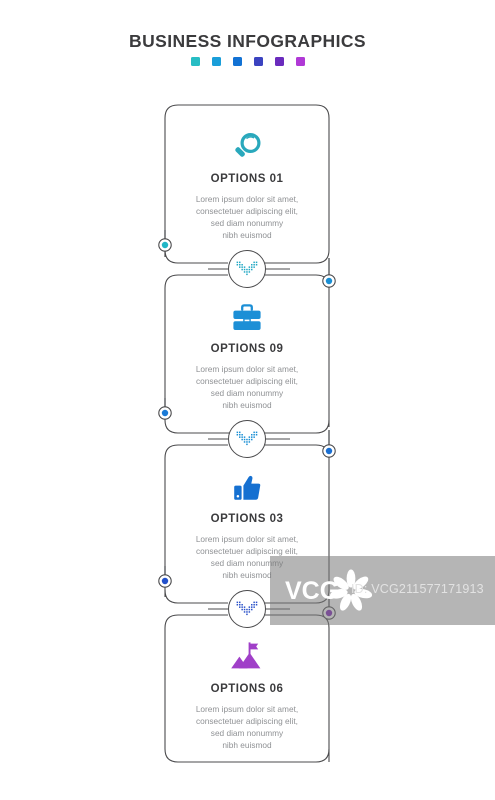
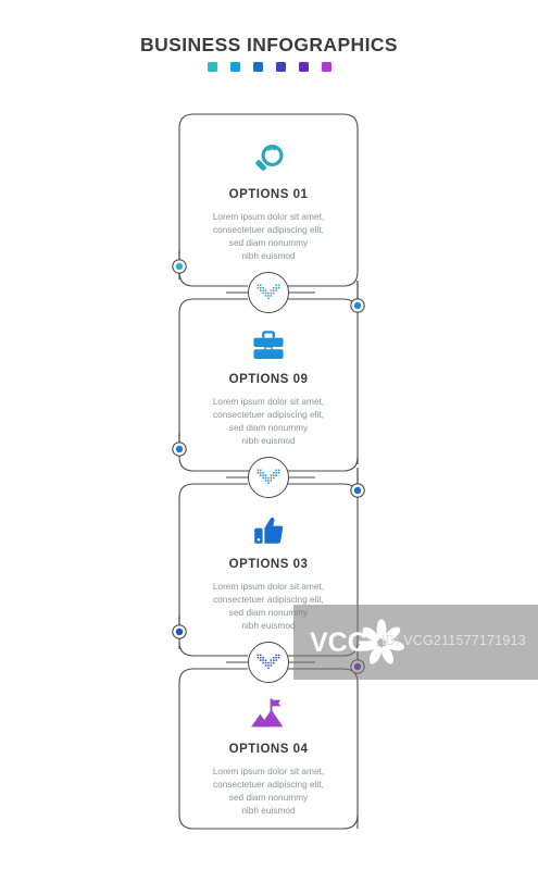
  BUSINESS INFOGRAPHICS
  OPTIONS 01
  Lorem ipsum dolor sit amet,
  consectetuer adipiscing elit,
  sed diam nonummy
  nibh euismod
  OPTIONS 09
  Lorem ipsum dolor sit amet,
  consectetuer adipiscing elit,
  sed diam nonummy
  nibh euismod
  OPTIONS 03
  Lorem ipsum dolor sit amet,
  consectetuer adipiscing elit,
  sed diam nonummy
  nibh euismod
- OPTIONS 06
+ OPTIONS 04
  Lorem ipsum dolor sit amet,
  consectetuer adipiscing elit,
  sed diam nonummy
  nibh euismod
  VCG
  ID: VCG211577171913
